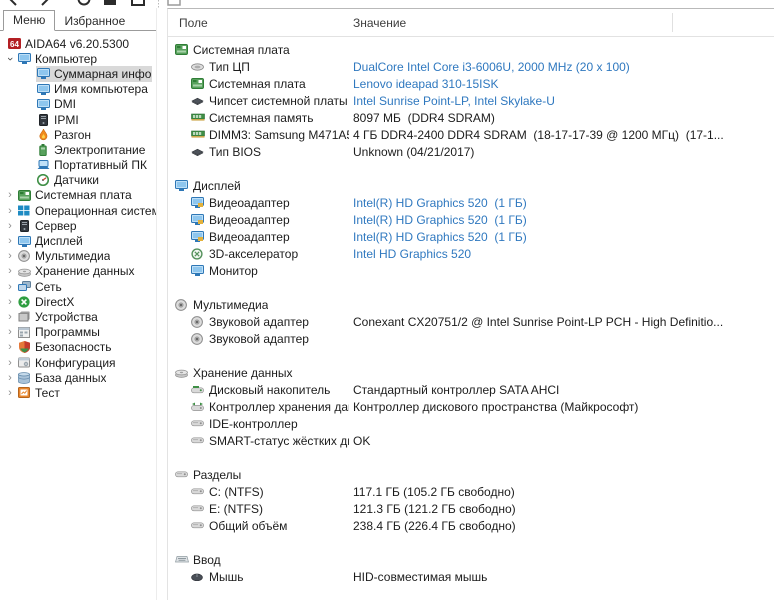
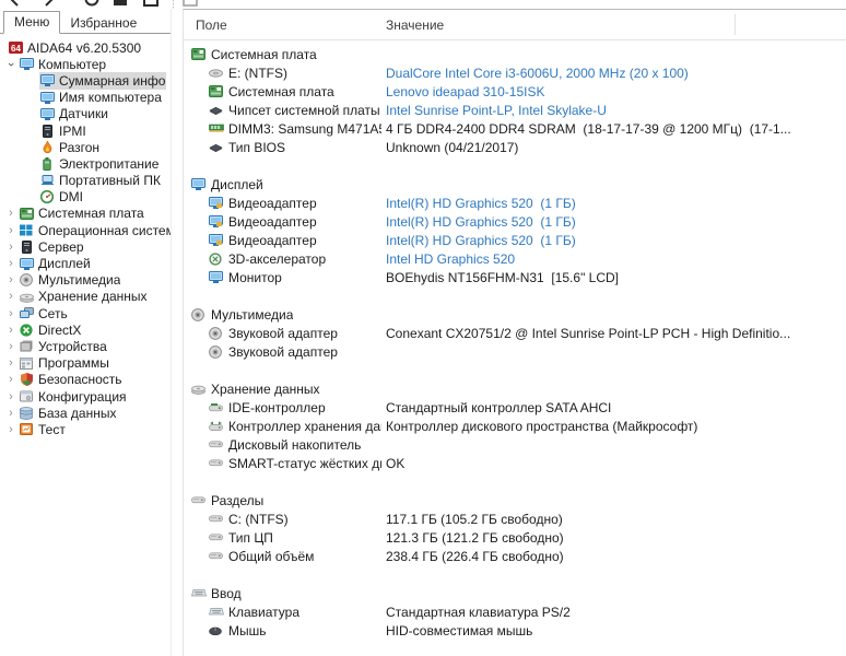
  Меню
  Избранное
  64
  AIDA64 v6.20.5300
  Компьютер
  Имя компьютера
- DMI
+ Датчики
  IPMI
  Разгон
  Электропитание
  Портативный ПК
- Датчики
+ DMI
  ›
  Системная плата
  ›
  Операционная систем
  ›
  Сервер
  ›
  Дисплей
  ›
  Мультимедиа
  ›
  Хранение данных
  ›
  Сеть
  ›
  DirectX
  ›
  Устройства
  ›
  Программы
  ›
  Безопасность
  ›
  Конфигурация
  ›
  База данных
  ›
  Тест
  Поле
  Значение
  Системная плата
- Тип ЦП
+ E: (NTFS)
  DualCore Intel Core i3-6006U, 2000 MHz (20 x 100)
  Системная плата
  Lenovo ideapad 310-15ISK
  Чипсет системной платы
  Intel Sunrise Point-LP, Intel Skylake-U
- Системная память
- 8097 МБ (DDR4 SDRAM)
  DIMM3: Samsung M471A
  4 ГБ DDR4-2400 DDR4 SDRAM (18-17-17-39 @ 1200 МГц) (17-1...
  Тип BIOS
  Unknown (04/21/2017)
  Дисплей
  Видеоадаптер
  Intel(R) HD Graphics 520 (1 ГБ)
  Видеоадаптер
  Intel(R) HD Graphics 520 (1 ГБ)
  Видеоадаптер
  Intel(R) HD Graphics 520 (1 ГБ)
  3D-акселератор
  Intel HD Graphics 520
  Монитор
+ BOEhydis NT156FHM-N31 [15.6" LCD]
  Мультимедиа
  Звуковой адаптер
  Conexant CX20751/2 @ Intel Sunrise Point-LP PCH - High Definitio...
  Звуковой адаптер
  Хранение данных
- Дисковый накопитель
+ IDE-контроллер
  Стандартный контроллер SATA AHCI
  Контроллер хранения да
  Контроллер дискового пространства (Майкрософт)
- IDE-контроллер
+ Дисковый накопитель
  SMART-статус жёстких д
  OK
  Разделы
  C: (NTFS)
  117.1 ГБ (105.2 ГБ свободно)
- E: (NTFS)
+ Тип ЦП
  121.3 ГБ (121.2 ГБ свободно)
  Общий объём
  238.4 ГБ (226.4 ГБ свободно)
  Ввод
+ Клавиатура
+ Стандартная клавиатура PS/2
  Мышь
  HID-совместимая мышь
